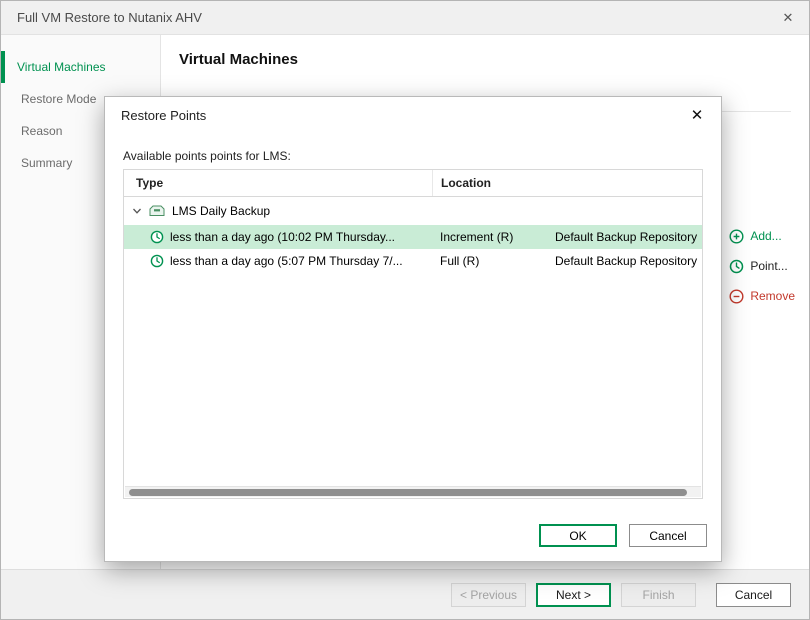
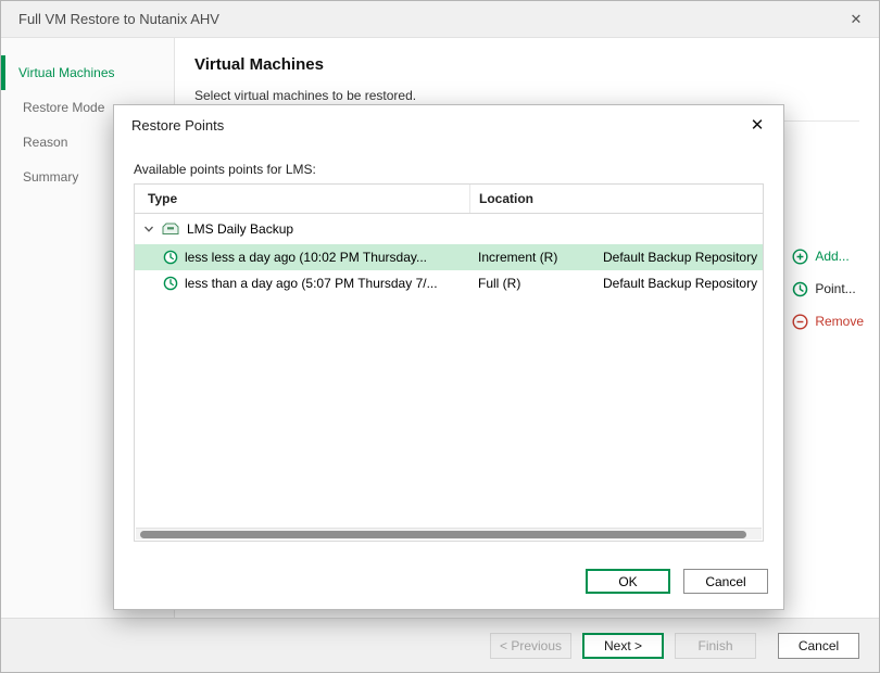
  Full VM Restore to Nutanix AHV
  ✕
  Virtual Machines
  Restore Mode
  Reason
  Summary
  Virtual Machines
+ Select virtual machines to be restored.
  Add...
  Point...
  Remove
  < Previous
  Next >
  Finish
  Cancel
  Restore Points
  ✕
  Available points points for LMS:
  Type
  Location
  LMS Daily Backup
- less than a day ago (10:02 PM Thursday...
+ less less a day ago (10:02 PM Thursday...
  Increment (R)
  Default Backup Repository
  less than a day ago (5:07 PM Thursday 7/...
  Full (R)
  Default Backup Repository
  OK
  Cancel
